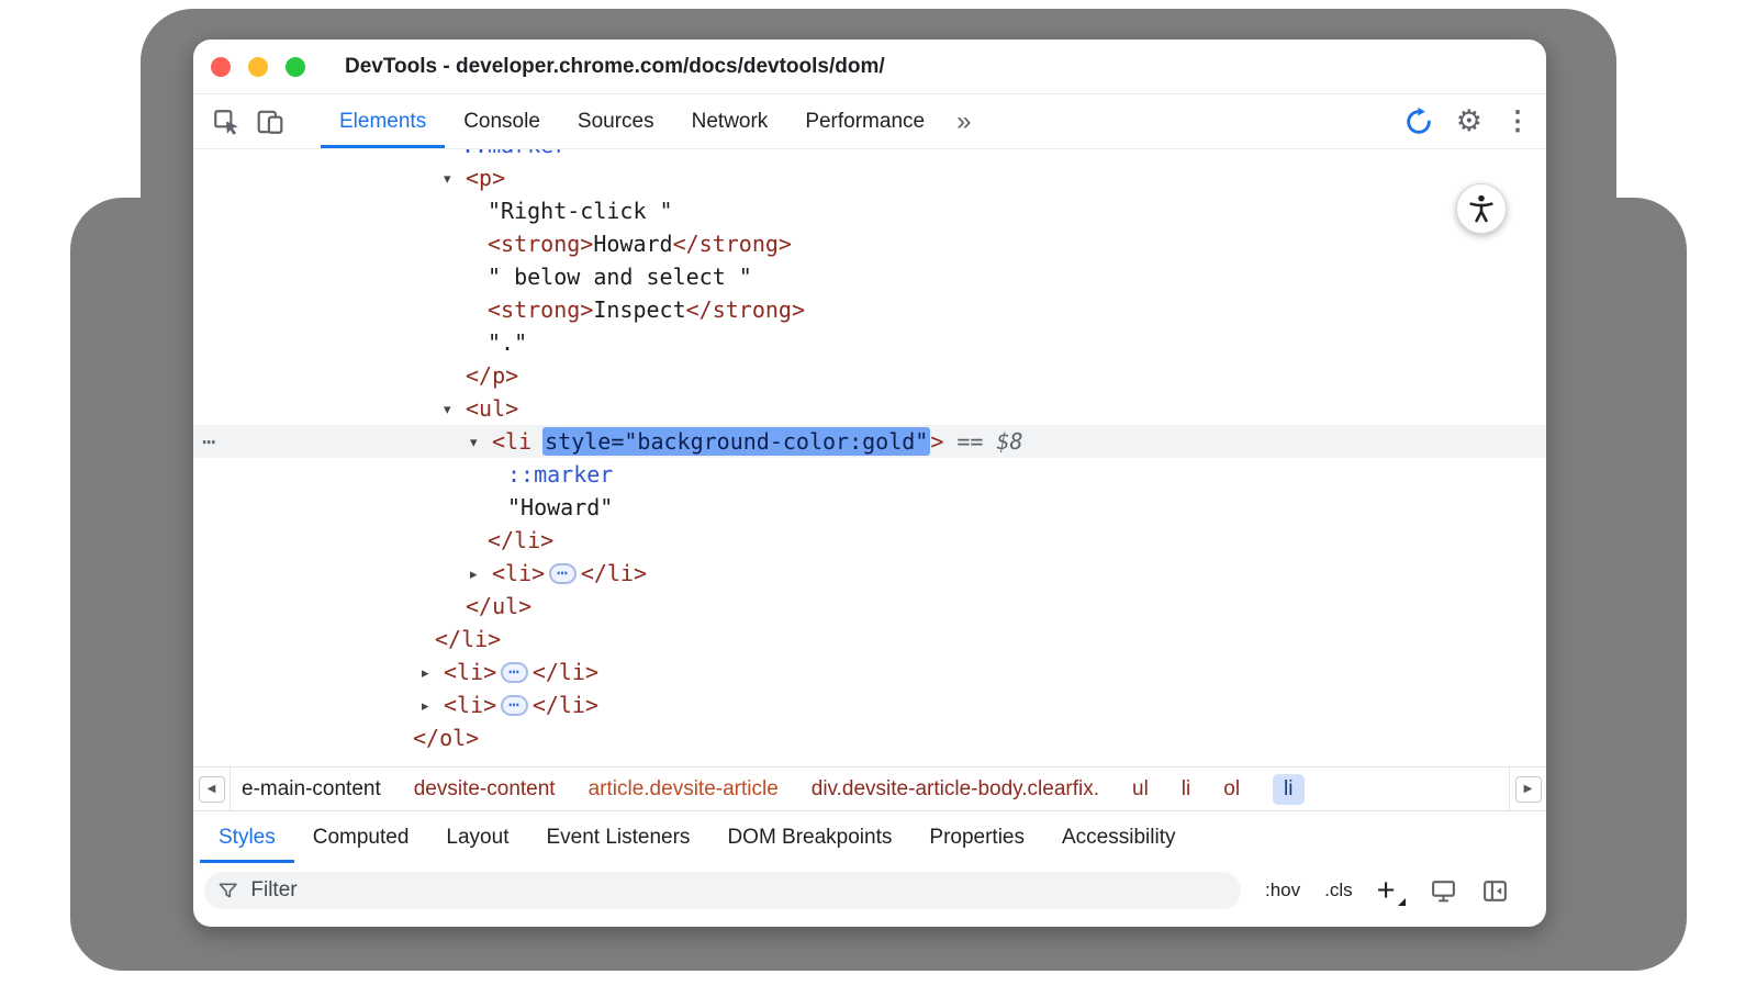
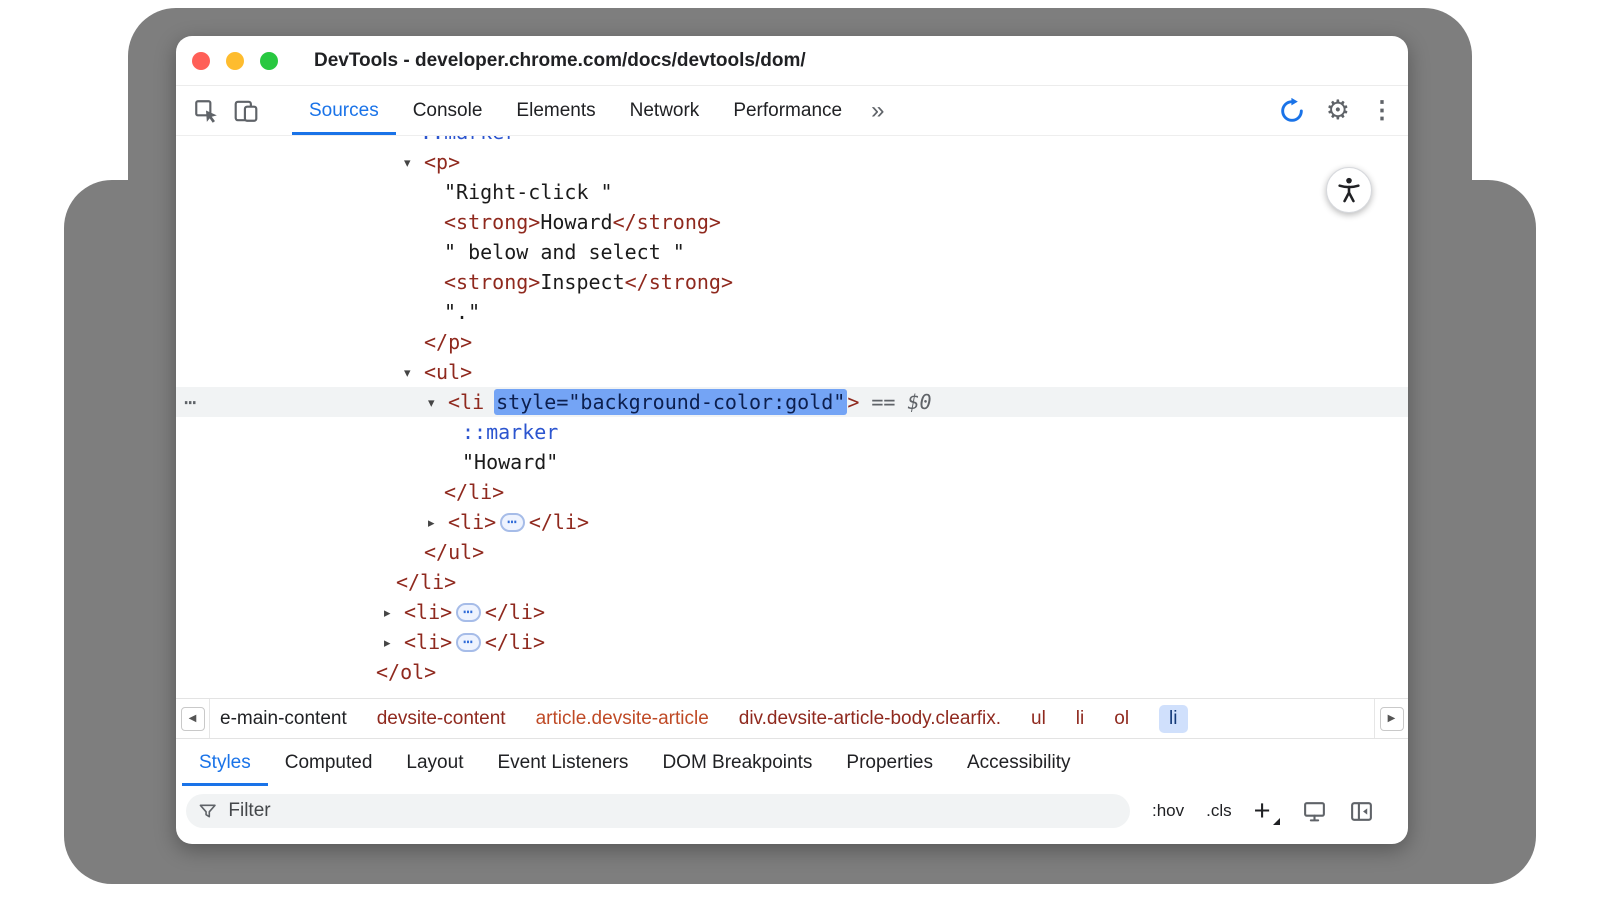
  DevTools - developer.chrome.com/docs/devtools/dom/
- Elements
+ Sources
  Console
- Sources
+ Elements
  Network
  Performance
  »
  ⚙
  ⋮
  ▾ <p>
  "Right-click "
  <strong>Howard</strong>
  " below and select "
  <strong>Inspect</strong>
  "."
  </p>
  ▾ <ul>
  ⋯
- ▾ <li style="background-color:gold"> == $8
+ ▾ <li style="background-color:gold"> == $0
  ::marker
  "Howard"
  </li>
  ▸ <li> ⋯ </li>
  </ul>
  </li>
  ▸ <li> ⋯ </li>
  ▸ <li> ⋯ </li>
  </ol>
  ◀
  e-main-content
  devsite-content
  article.devsite-article
  div.devsite-article-body.clearfix.
  ul
  li
  ol
  li
  ▶
  Styles
  Computed
  Layout
  Event Listeners
  DOM Breakpoints
  Properties
  Accessibility
  Filter
  :hov
  .cls
  +
